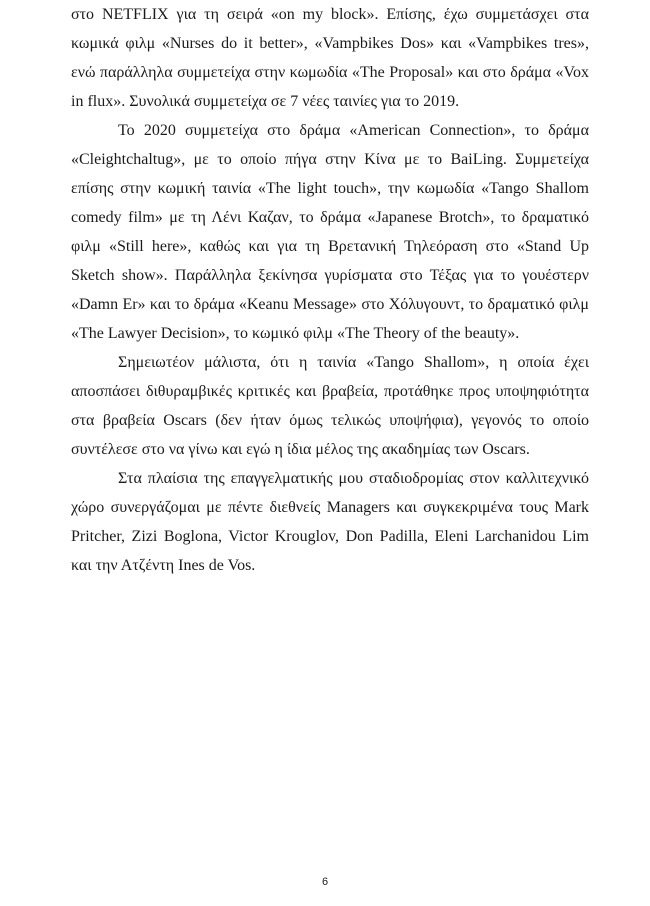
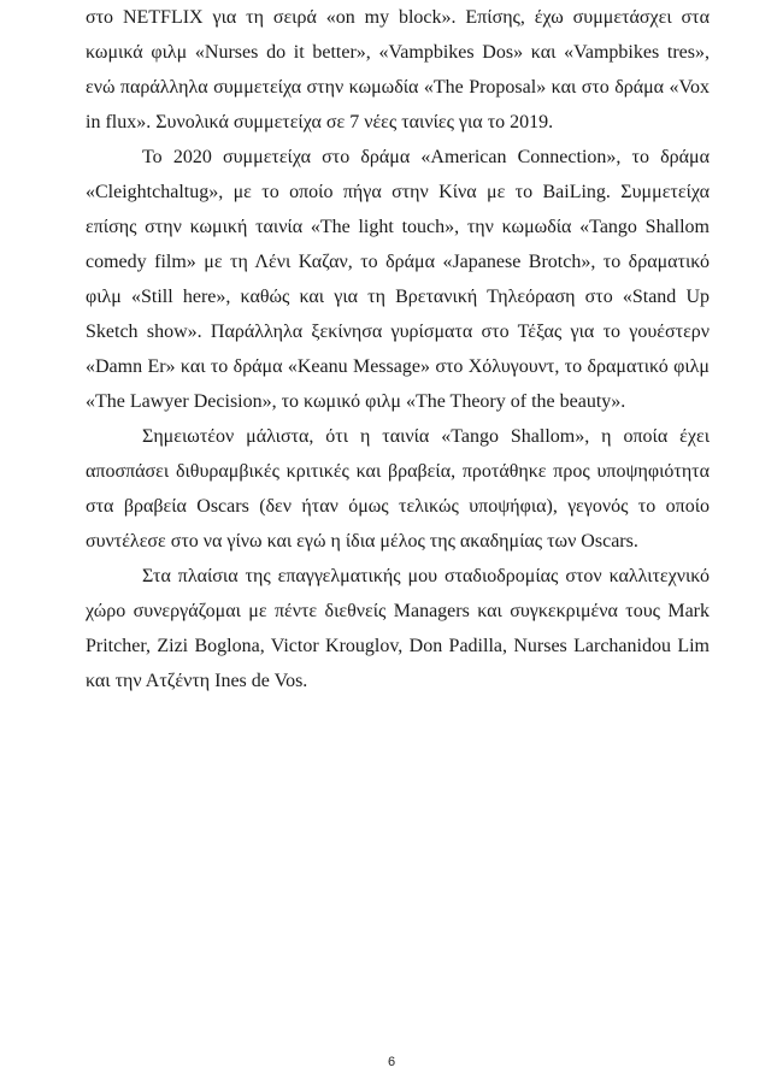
  στο NETFLIX για τη σειρά «on my block». Επίσης, έχω συμμετάσχει στα κωμικά φιλμ «Nurses do it better», «Vampbikes Dos» και «Vampbikes tres», ενώ παράλληλα συμμετείχα στην κωμωδία «The Proposal» και στο δράμα «Vox in flux». Συνολικά συμμετείχα σε 7 νέες ταινίες για το 2019.
  Το 2020 συμμετείχα στο δράμα «American Connection», το δράμα «Cleightchaltug», με το οποίο πήγα στην Κίνα με το BaiLing. Συμμετείχα επίσης στην κωμική ταινία «The light touch», την κωμωδία «Tango Shallom comedy film» με τη Λένι Καζαν, το δράμα «Japanese Brotch», το δραματικό φιλμ «Still here», καθώς και για τη Βρετανική Τηλεόραση στο «Stand Up Sketch show». Παράλληλα ξεκίνησα γυρίσματα στο Τέξας για το γουέστερν «Damn Er» και το δράμα «Keanu Message» στο Χόλυγουντ, το δραματικό φιλμ «The Lawyer Decision», το κωμικό φιλμ «The Theory of the beauty».
  Σημειωτέον μάλιστα, ότι η ταινία «Tango Shallom», η οποία έχει αποσπάσει διθυραμβικές κριτικές και βραβεία, προτάθηκε προς υποψηφιότητα στα βραβεία Oscars (δεν ήταν όμως τελικώς υποψήφια), γεγονός το οποίο συντέλεσε στο να γίνω και εγώ η ίδια μέλος της ακαδημίας των Oscars.
- Στα πλαίσια της επαγγελματικής μου σταδιοδρομίας στον καλλιτεχνικό χώρο συνεργάζομαι με πέντε διεθνείς Managers και συγκεκριμένα τους Mark Pritcher, Zizi Boglona, Victor Krouglov, Don Padilla, Eleni Larchanidou Lim και την Ατζέντη Ines de Vos.
+ Στα πλαίσια της επαγγελματικής μου σταδιοδρομίας στον καλλιτεχνικό χώρο συνεργάζομαι με πέντε διεθνείς Managers και συγκεκριμένα τους Mark Pritcher, Zizi Boglona, Victor Krouglov, Don Padilla, Nurses Larchanidou Lim και την Ατζέντη Ines de Vos.
  6
